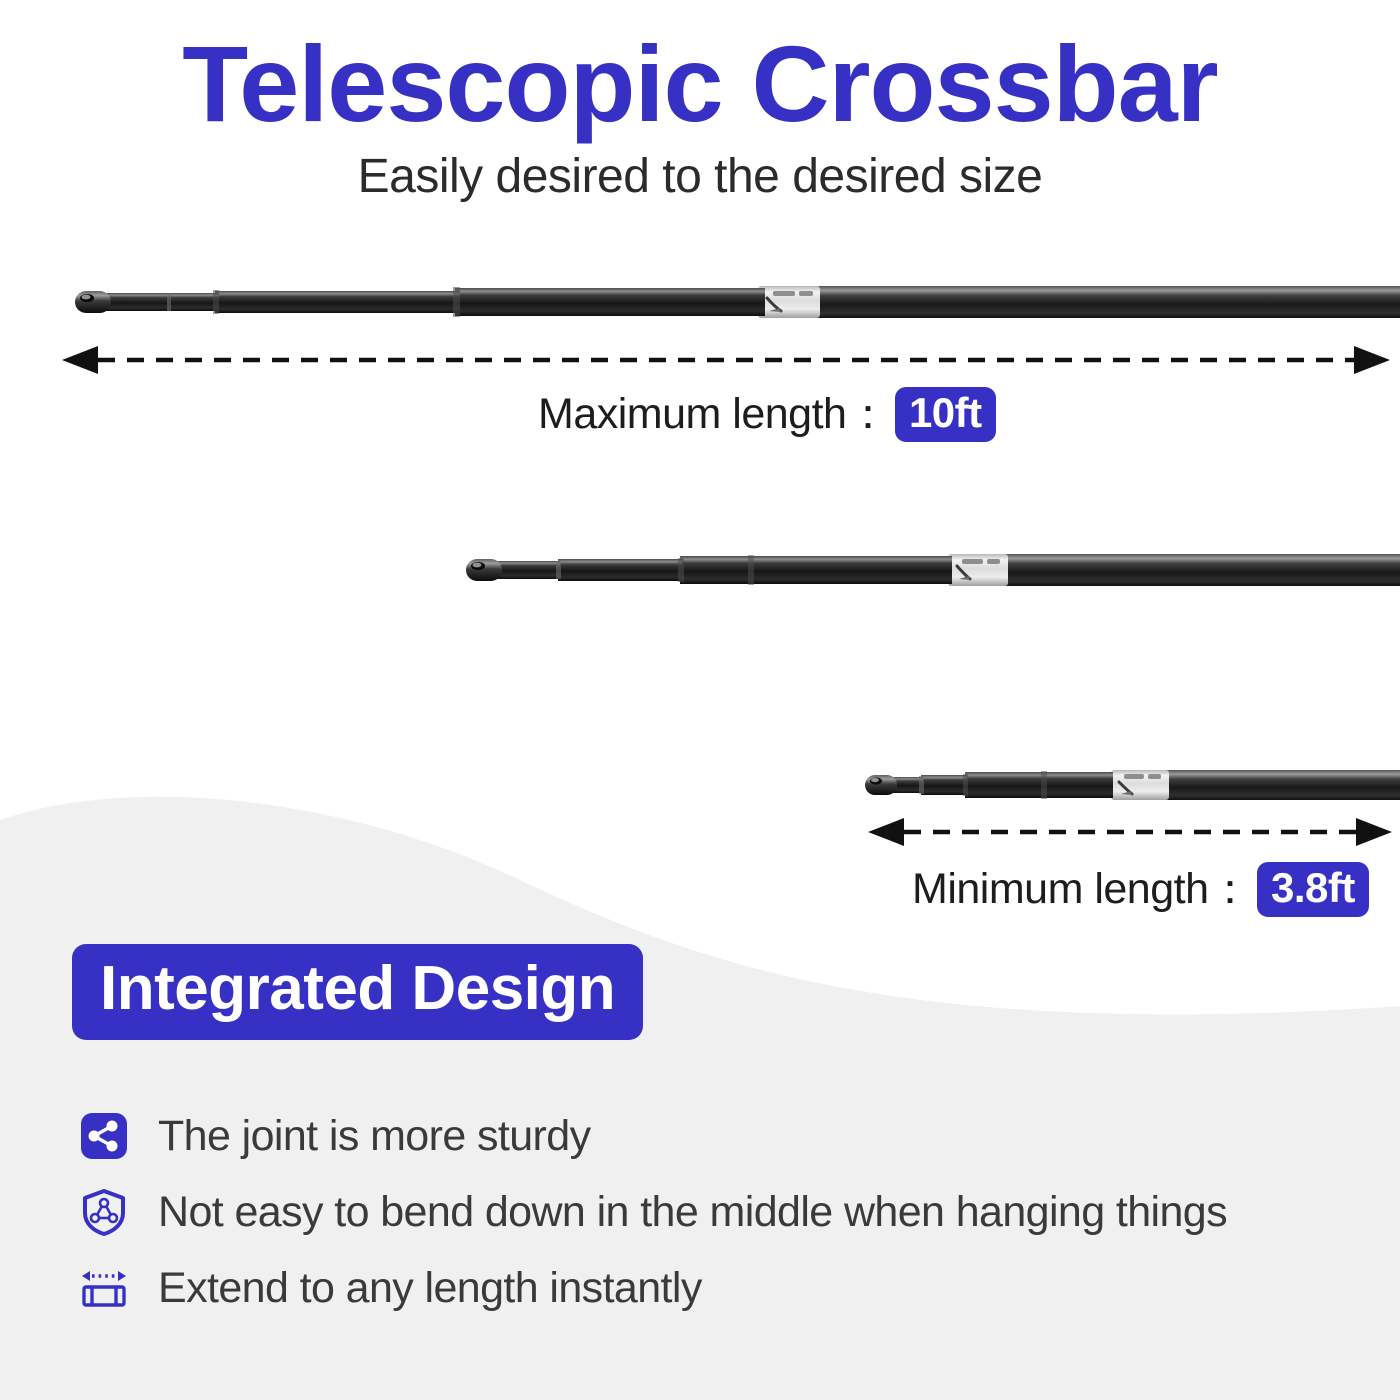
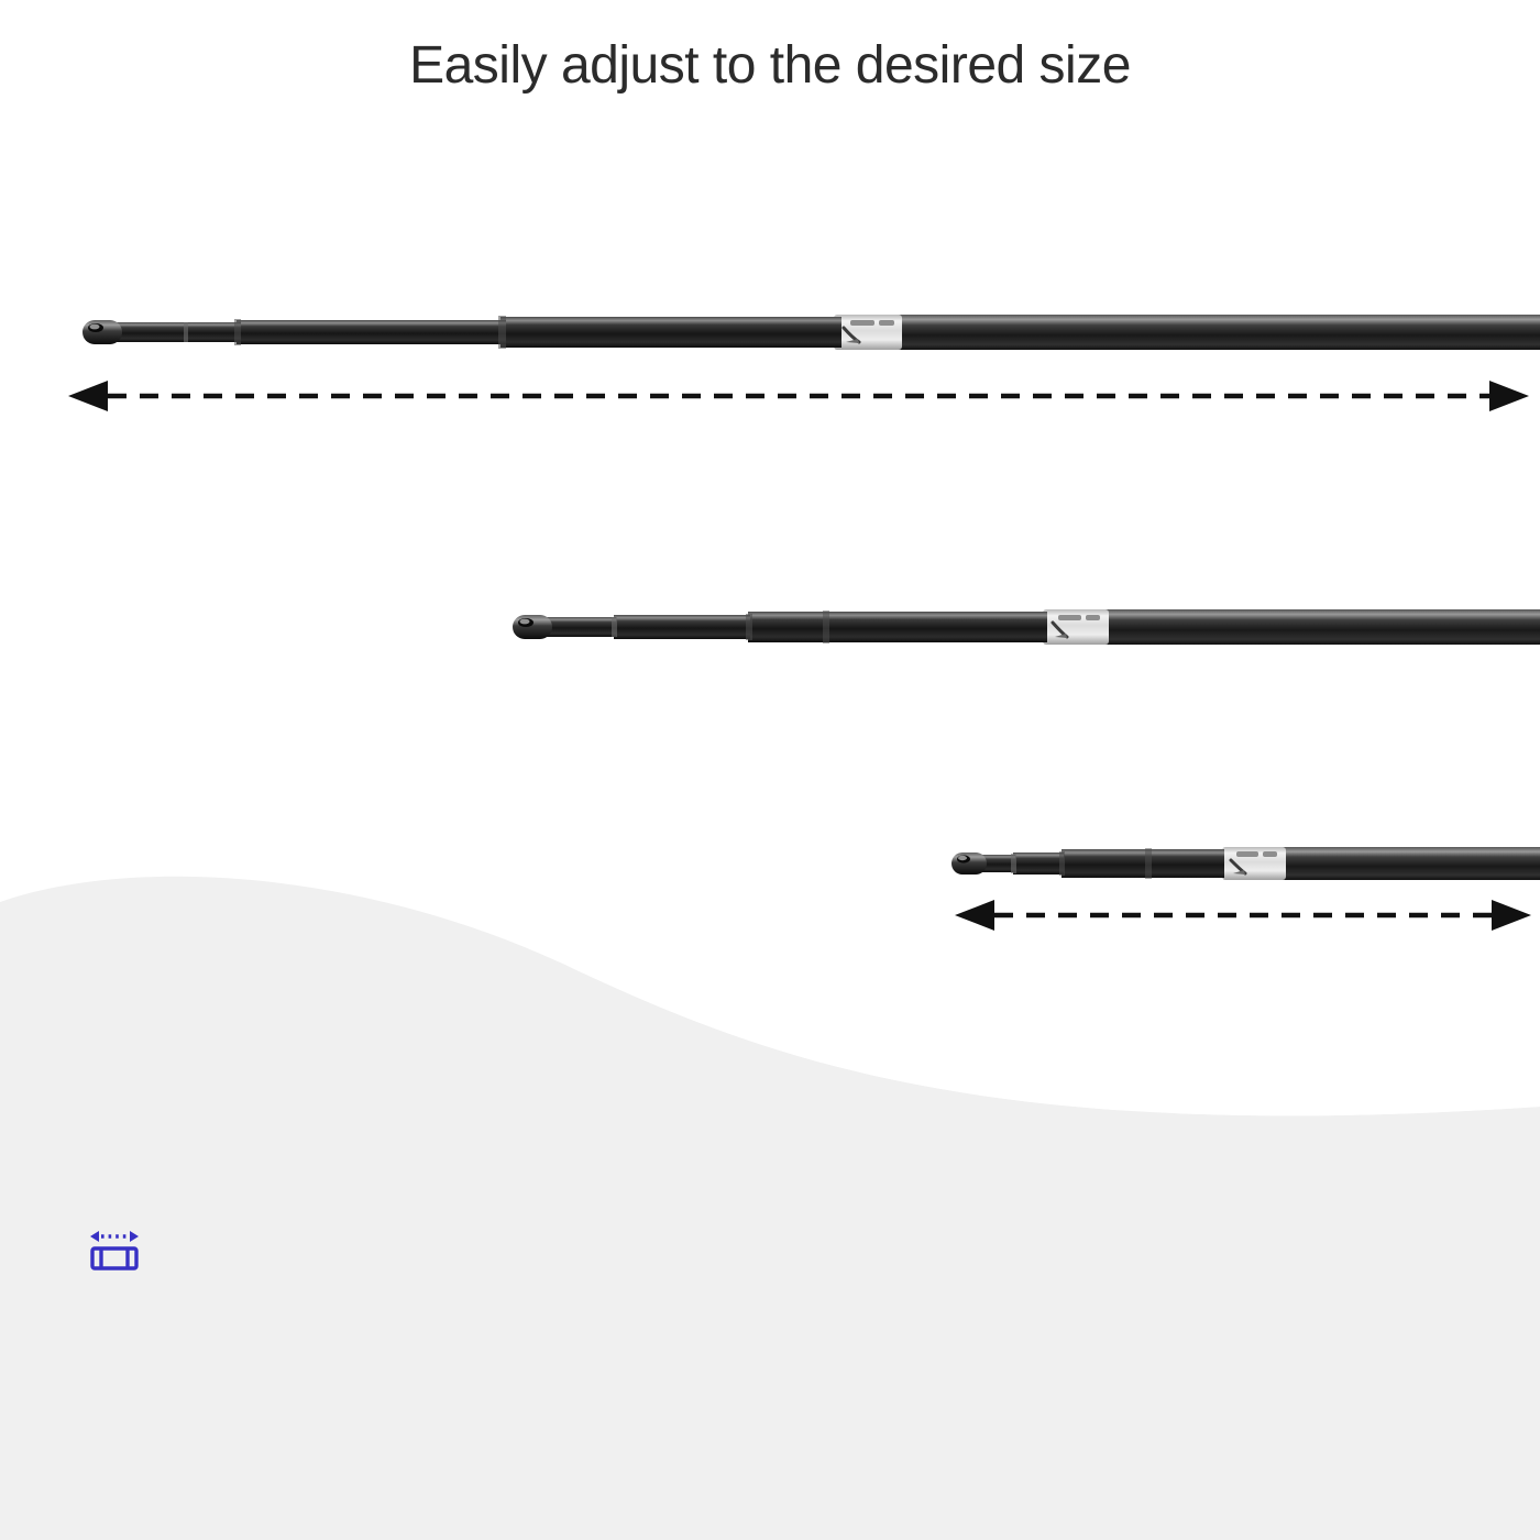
- Telescopic Crossbar
- Easily desired to the desired size
+ Easily adjust to the desired size
- Maximum length：
- 10ft
- Minimum length：
- 3.8ft
- Integrated Design
- The joint is more sturdy
- Not easy to bend down in the middle when hanging things
- Extend to any length instantly
